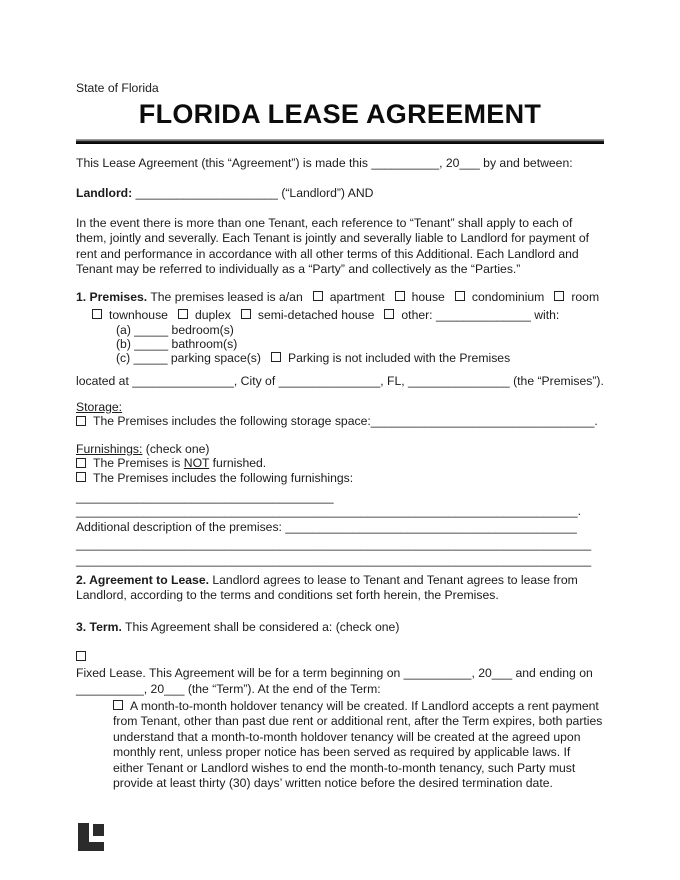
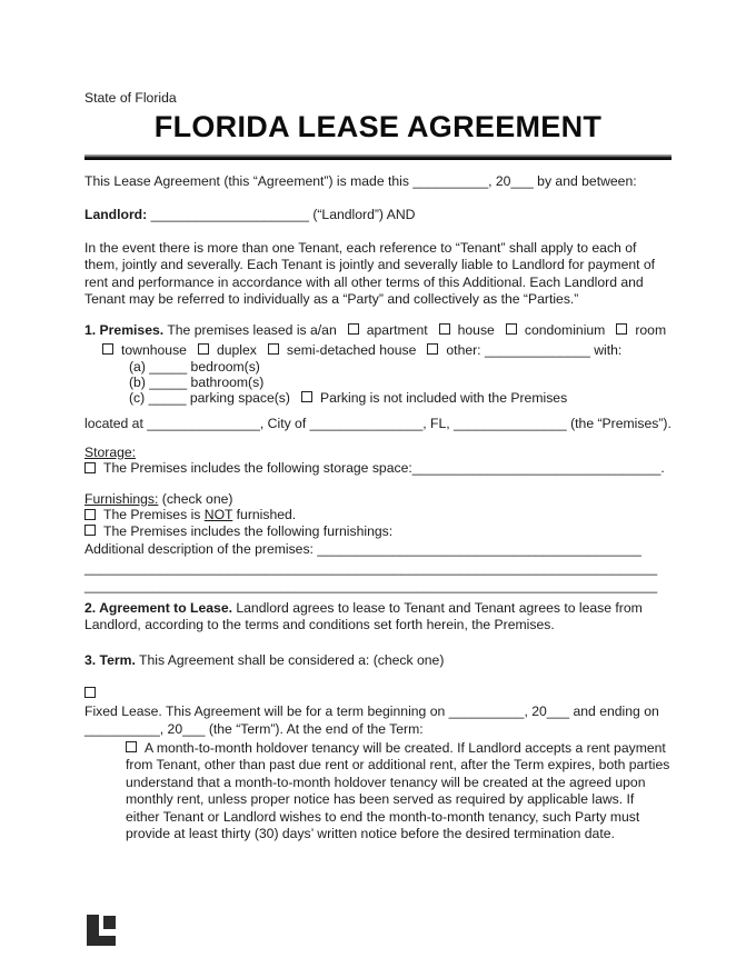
  State of Florida
  FLORIDA LEASE AGREEMENT
  This Lease Agreement (this “Agreement”) is made this __________, 20___ by and between:
  Landlord: _____________________ (“Landlord”) AND
  In the event there is more than one Tenant, each reference to “Tenant” shall apply to each of them, jointly and severally. Each Tenant is jointly and severally liable to Landlord for payment of rent and performance in accordance with all other terms of this Additional. Each Landlord and Tenant may be referred to individually as a “Party” and collectively as the “Parties.”
  1. Premises. The premises leased is a/an apartment house condominium room
  townhouse duplex semi-detached house other: ______________ with:
  (a) _____ bedroom(s)
  (b) _____ bathroom(s)
  (c) _____ parking space(s) Parking is not included with the Premises
  located at _______________, City of _______________, FL, _______________ (the “Premises”).
  Storage:
  The Premises includes the following storage space:_________________________________.
  Furnishings: (check one)
  The Premises is NOT furnished.
  The Premises includes the following furnishings:
- ______________________________________
- __________________________________________________________________________.
  Additional description of the premises: ___________________________________________
  ____________________________________________________________________________
  ____________________________________________________________________________
  2. Agreement to Lease. Landlord agrees to lease to Tenant and Tenant agrees to lease from Landlord, according to the terms and conditions set forth herein, the Premises.
  3. Term. This Agreement shall be considered a: (check one)
  Fixed Lease. This Agreement will be for a term beginning on __________, 20___ and ending on
  __________, 20___ (the “Term”). At the end of the Term:
  A month-to-month holdover tenancy will be created. If Landlord accepts a rent payment from Tenant, other than past due rent or additional rent, after the Term expires, both parties understand that a month-to-month holdover tenancy will be created at the agreed upon monthly rent, unless proper notice has been served as required by applicable laws. If either Tenant or Landlord wishes to end the month-to-month tenancy, such Party must provide at least thirty (30) days’ written notice before the desired termination date.
